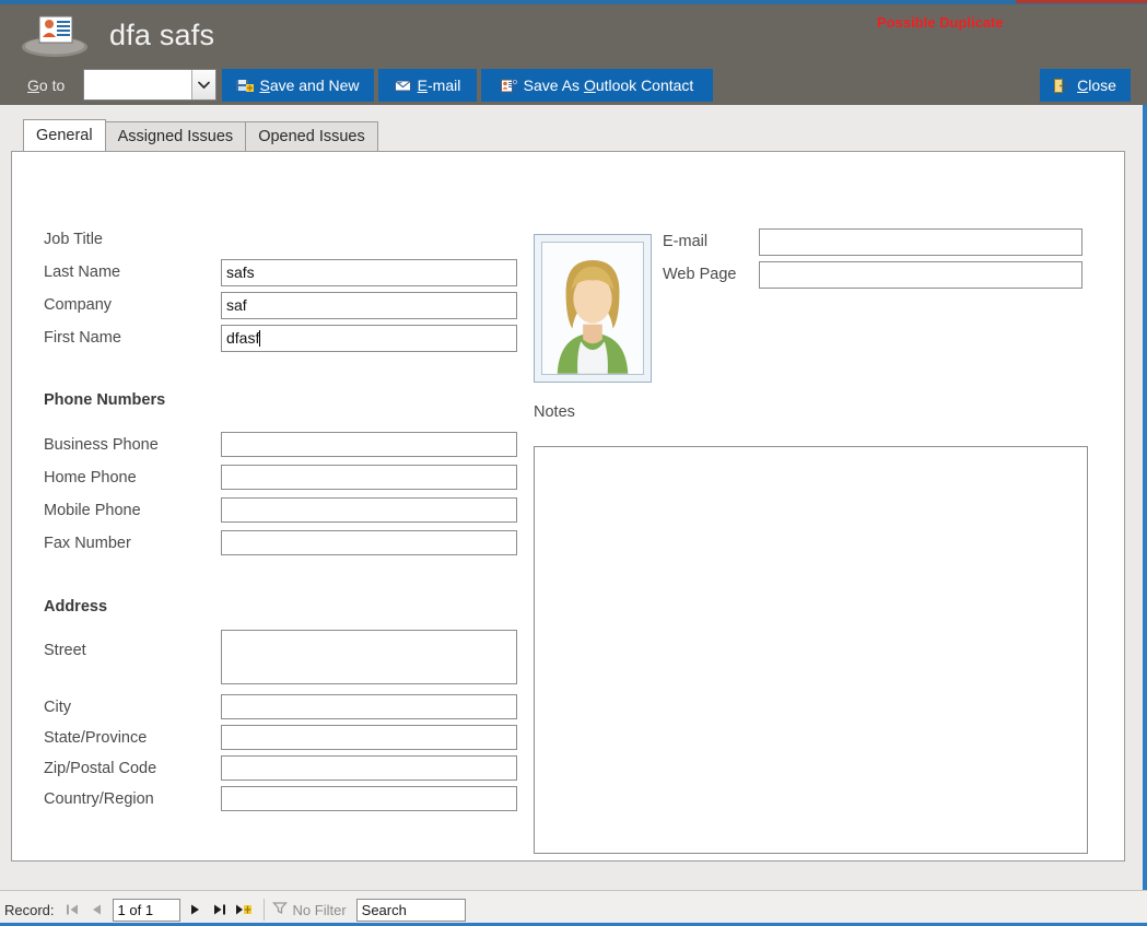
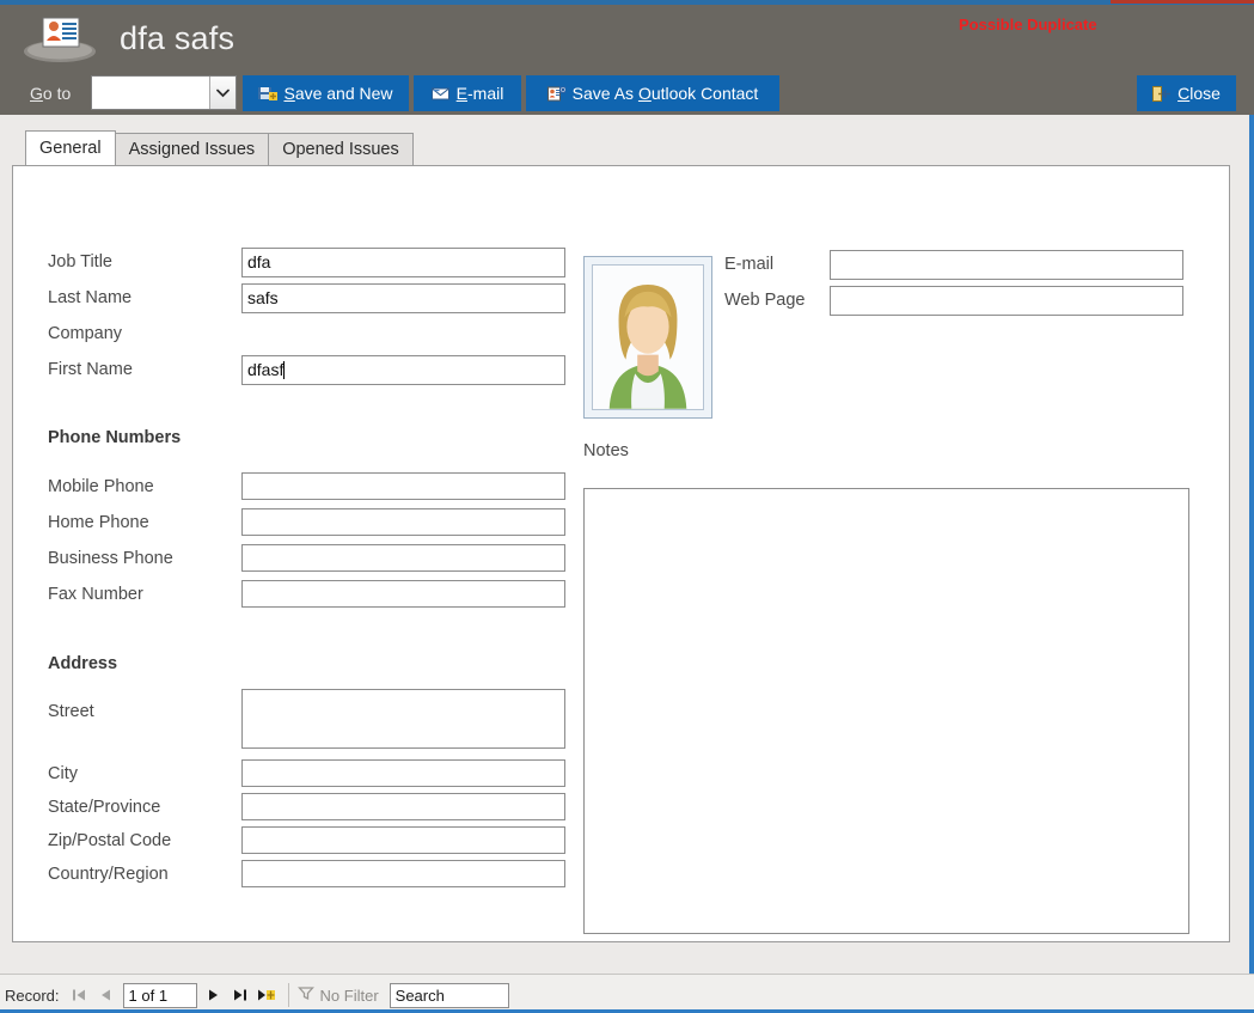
  dfa safs
  Possible Duplicate
  Go to
  Save and New
  E-mail
  Save As Outlook Contact
  Close
  General
  Assigned Issues
  Opened Issues
  Job Title
+ dfa
  Last Name
  safs
  Company
- saf
  First Name
  dfasf
  Phone Numbers
- Business Phone
+ Mobile Phone
  Home Phone
- Mobile Phone
+ Business Phone
  Fax Number
  Address
  Street
  City
  State/Province
  Zip/Postal Code
  Country/Region
  E-mail
  Web Page
  Notes
  Record:
  1 of 1
  No Filter
  Search
